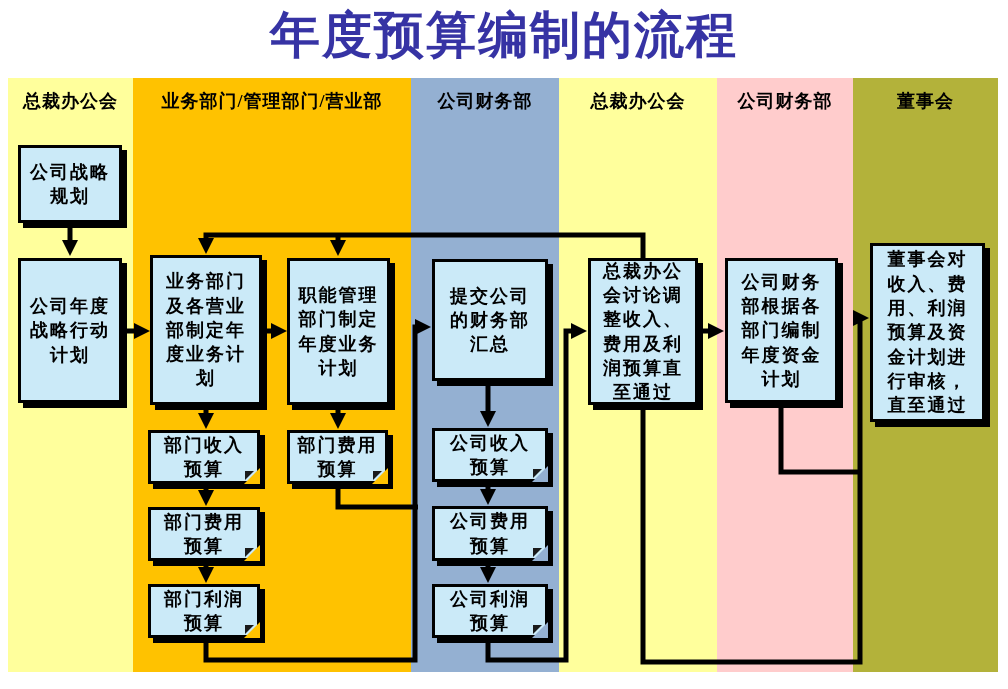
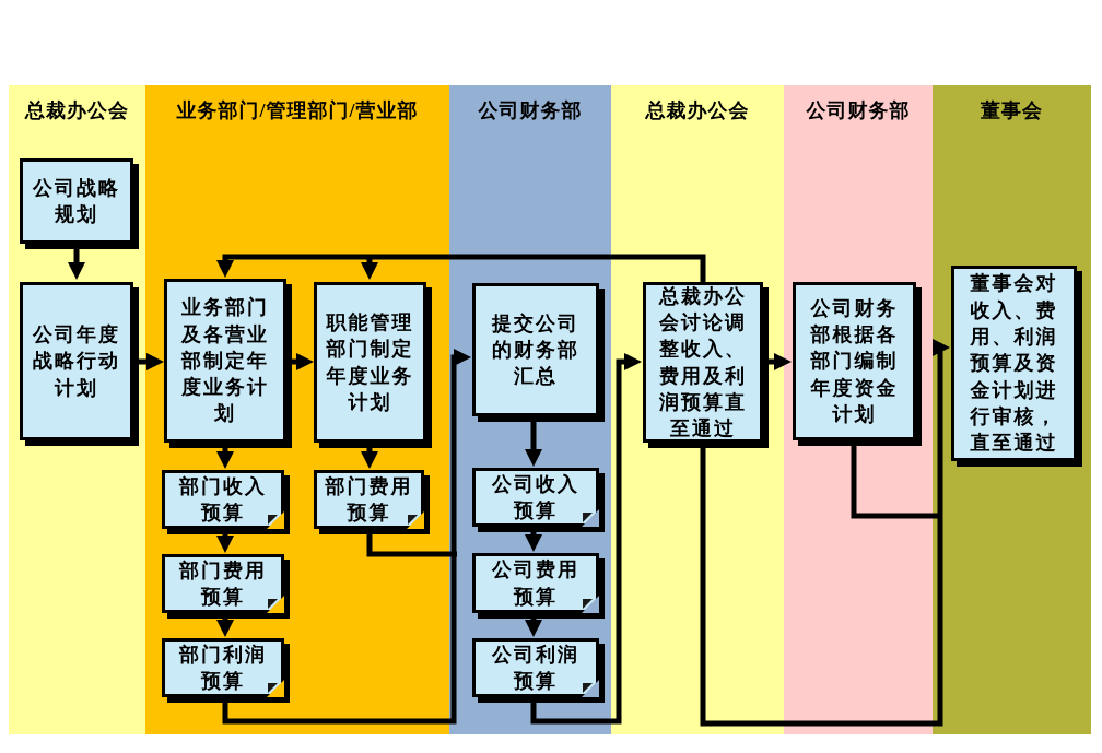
- 年度预算编制的流程
  总裁办公会
  业务部门/管理部门/营业部
  公司财务部
  总裁办公会
  公司财务部
  董事会
  公司战略
  规划
  公司年度
  战略行动
  计划
  业务部门
  及各营业
  部制定年
  度业务计
  划
  职能管理
  部门制定
  年度业务
  计划
  部门收入
  预算
  部门费用
  预算
  部门利润
  预算
  部门费用
  预算
  提交公司
  的财务部
  汇总
  公司收入
  预算
  公司费用
  预算
  公司利润
  预算
  总裁办公
  会讨论调
  整收入、
  费用及利
  润预算直
  至通过
  公司财务
  部根据各
  部门编制
  年度资金
  计划
  董事会对
  收入、费
  用、利润
  预算及资
  金计划进
  行审核，
  直至通过
